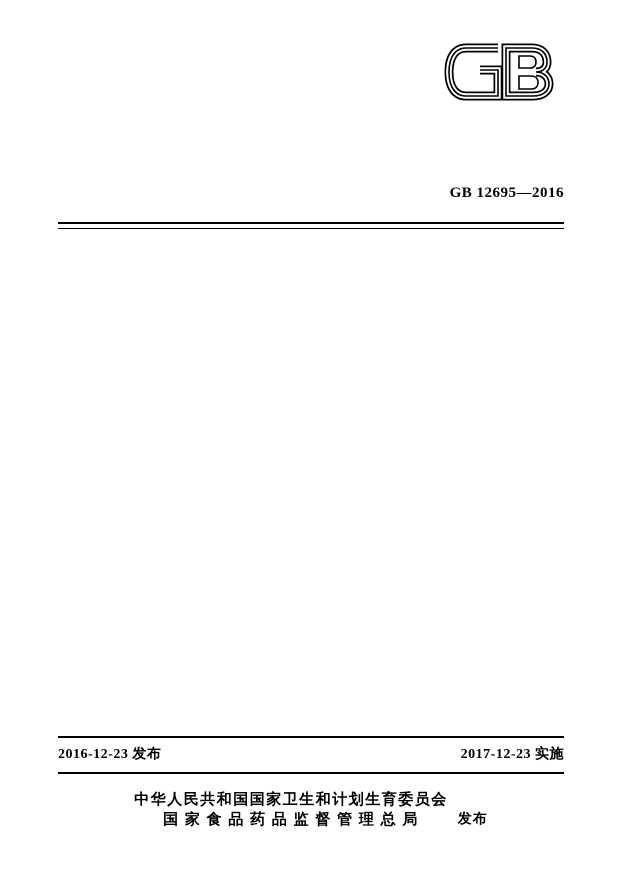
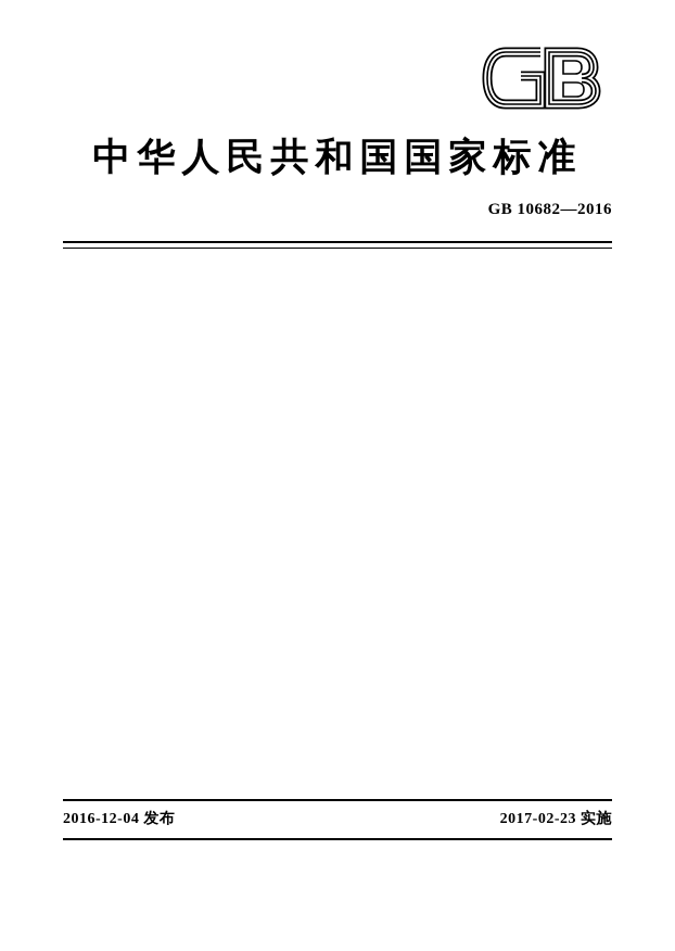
+ 中华人民共和国国家标准
- GB 12695—2016
+ GB 10682—2016
- 2016-12-23 发布
+ 2016-12-04 发布
- 2017-12-23 实施
+ 2017-02-23 实施
- 中华人民共和国国家卫生和计划生育委员会
- 国 家 食 品 药 品 监 督 管 理 总 局
- 发布
